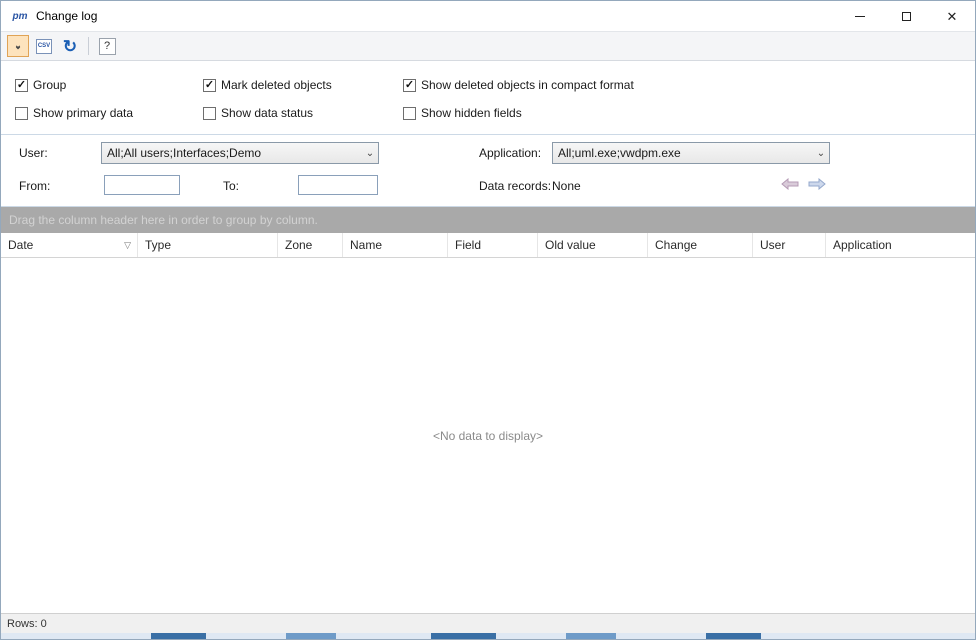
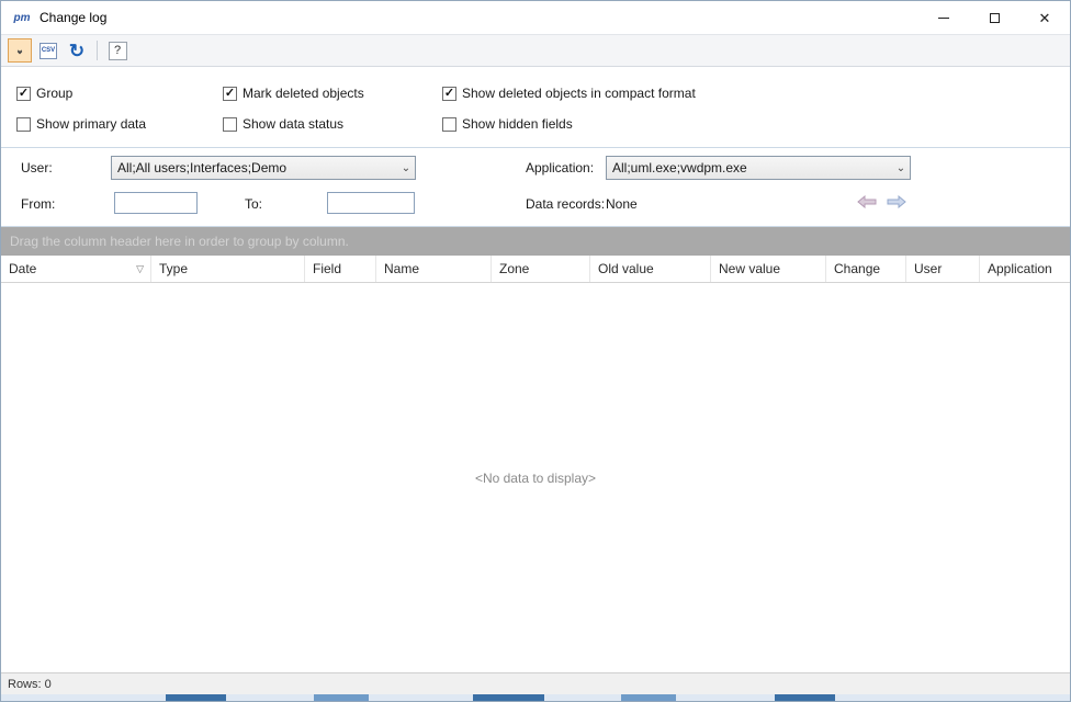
  pm
  Change log
  ✕
  ⌄
  ↻
  ?
  Group
  Mark deleted objects
  Show deleted objects in compact format
  Show primary data
  Show data status
  Show hidden fields
  User:
  All;All users;Interfaces;Demo
  ⌄
  Application:
  All;uml.exe;vwdpm.exe
  ⌄
  From:
  To:
  Data records:
  None
  Drag the column header here in order to group by column.
  Date
  ▽
  Type
- Zone
+ Field
  Name
- Field
+ Zone
  Old value
+ New value
  Change
  User
  Application
  <No data to display>
  Rows: 0
